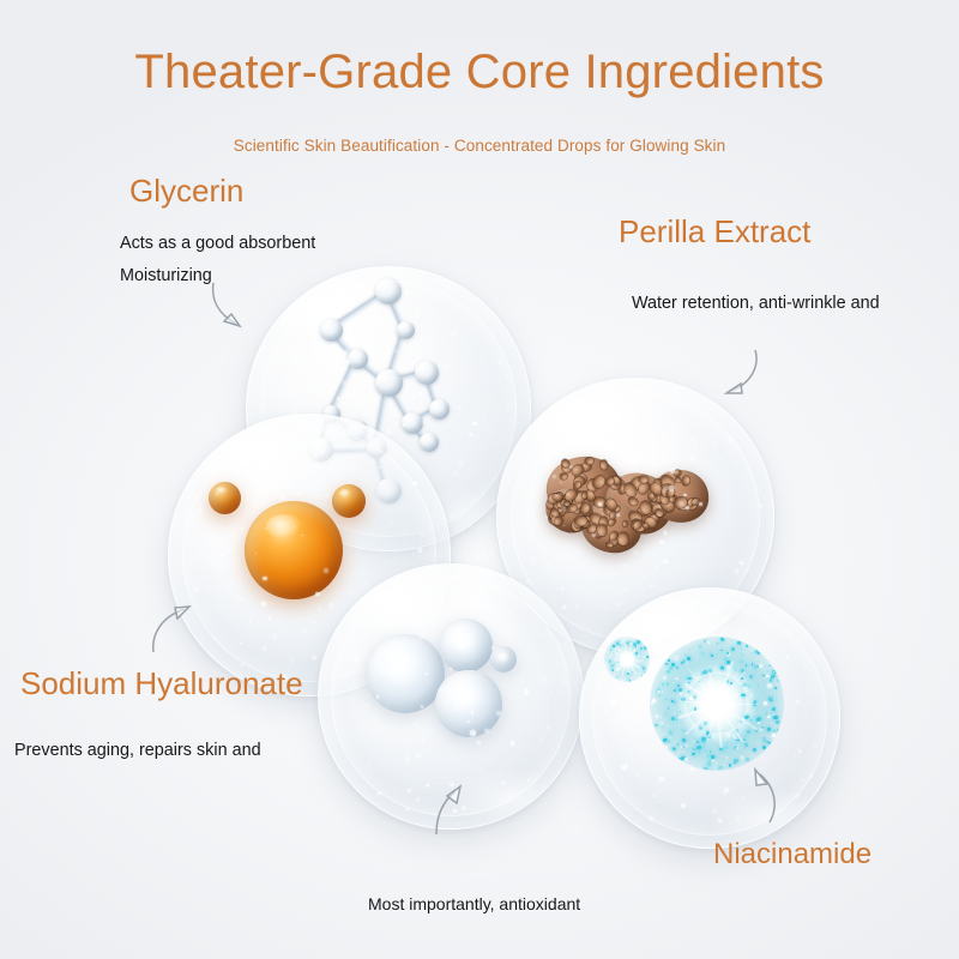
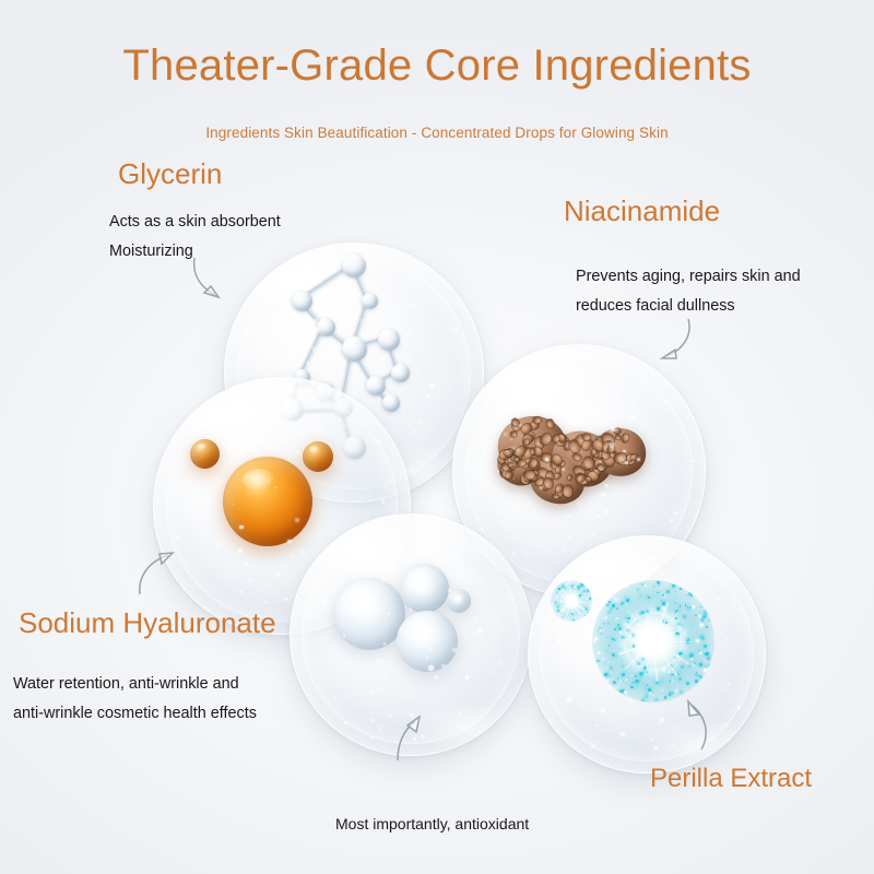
  Theater-Grade Core Ingredients
- Scientific Skin Beautification - Concentrated Drops for Glowing Skin
+ Ingredients Skin Beautification - Concentrated Drops for Glowing Skin
  Glycerin
- Acts as a good absorbent
+ Acts as a skin absorbent
  Moisturizing
- Perilla Extract
+ Niacinamide
- Water retention, anti-wrinkle and
+ Prevents aging, repairs skin and
+ reduces facial dullness
  Sodium Hyaluronate
- Prevents aging, repairs skin and
+ Water retention, anti-wrinkle and
+ anti-wrinkle cosmetic health effects
  Most importantly, antioxidant
- Niacinamide
+ Perilla Extract
